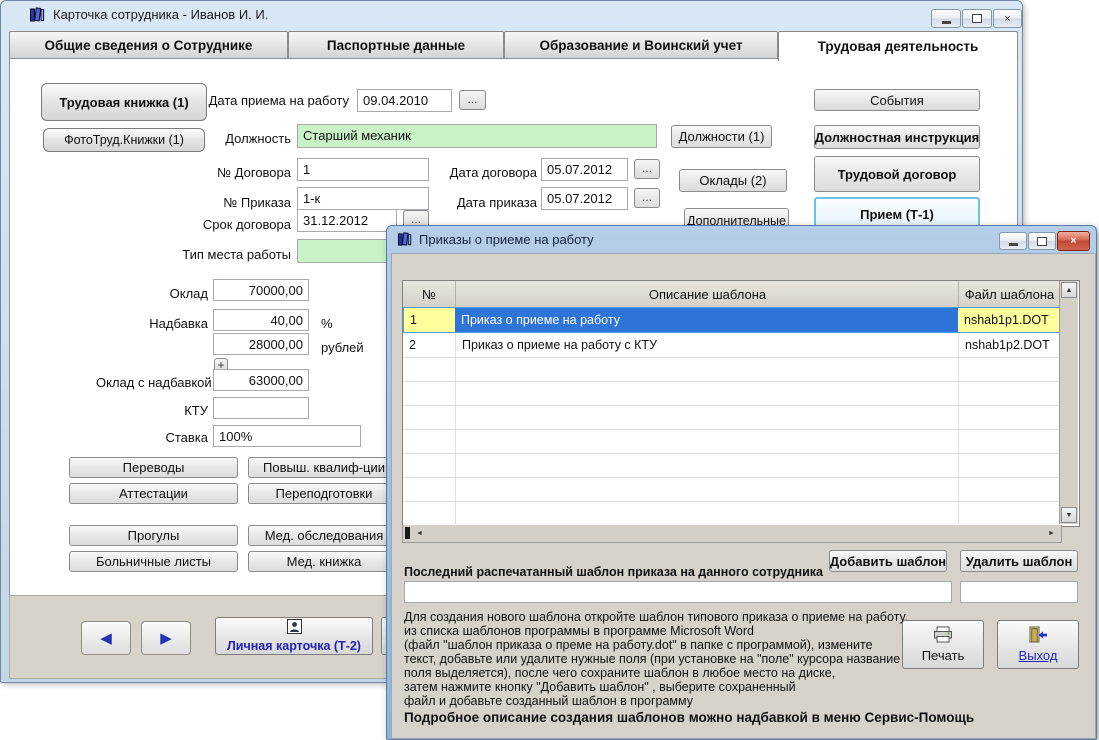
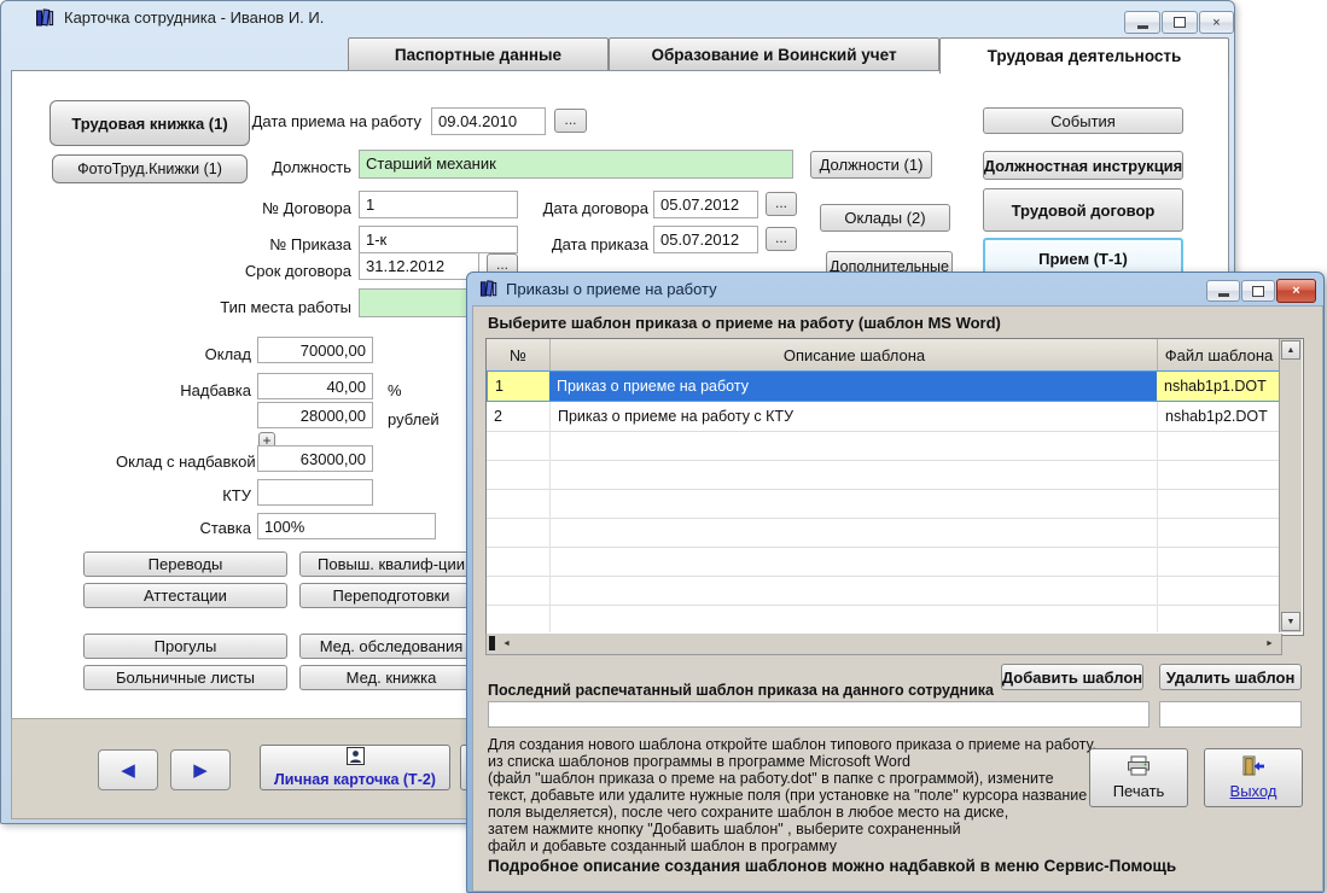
  Карточка сотрудника - Иванов И. И.
  ×
- Общие сведения о Сотруднике
  Паспортные данные
  Образование и Воинский учет
  Трудовая деятельность
  Трудовая книжка (1)
  ФотоТруд.Книжки (1)
  Дата приема на работу
  09.04.2010
  ...
  Должность
  Старший механик
  Должности (1)
  № Договора
  1
  Дата договора
  05.07.2012
  ...
  Оклады (2)
  № Приказа
  1-к
  Дата приказа
  05.07.2012
  ...
  Дополнительные
  Срок договора
  31.12.2012
  ...
  Тип места работы
  Оклад
  70000,00
  Надбавка
  40,00
  %
  28000,00
  рублей
  +
  Оклад с надбавкой
  63000,00
  КТУ
  Ставка
  100%
  События
  Должностная инструкция
  Трудовой договор
  Прием (Т-1)
  Переводы
  Повыш. квалиф-ции
  Аттестации
  Переподготовки
  Прогулы
  Мед. обследования
  Больничные листы
  Мед. книжка
  ◀
  ▶
  Личная карточка (Т-2)
  Приказы о приеме на работу
  ×
+ Выберите шаблон приказа о приеме на работу (шаблон MS Word)
  №
  Описание шаблона
  Файл шаблона
  1
  Приказ о приеме на работу
  nshab1p1.DOT
  2
  Приказ о приеме на работу с КТУ
  nshab1p2.DOT
  Добавить шаблон
  Удалить шаблон
  Последний распечатанный шаблон приказа на данного сотрудника
  Для создания нового шаблона откройте шаблон типового приказа о приеме на работу,
  из списка шаблонов программы в программе Microsoft Word
  (файл "шаблон приказа о преме на работу.dot" в папке с программой), измените
  текст, добавьте или удалите нужные поля (при установке на "поле" курсора название
  поля выделяется), после чего сохраните шаблон в любое место на диске,
  затем нажмите кнопку "Добавить шаблон" , выберите сохраненный
  файл и добавьте созданный шаблон в программу
  Подробное описание создания шаблонов можно надбавкой в меню Сервис-Помощь
  Печать
  Выход
